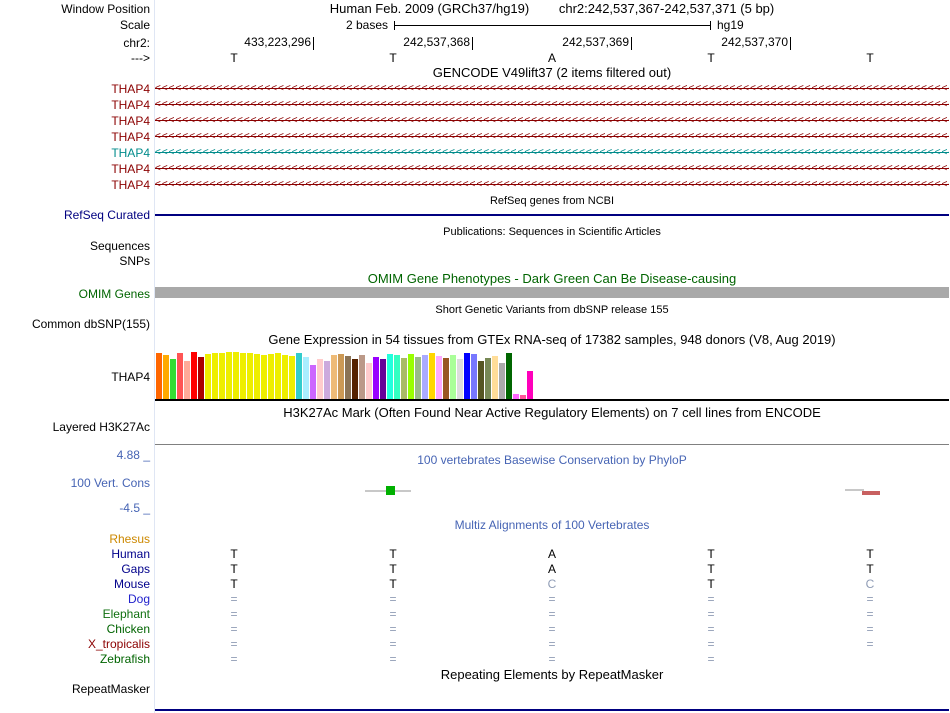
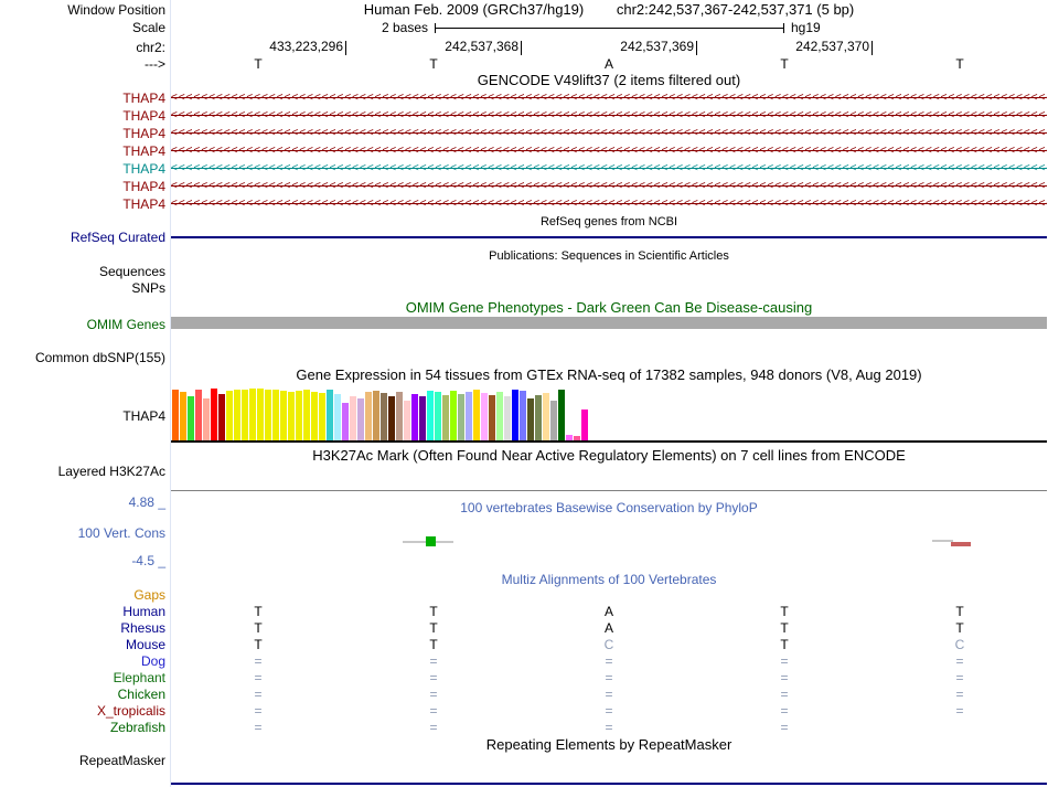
  Window Position
  Human Feb. 2009 (GRCh37/hg19) chr2:242,537,367-242,537,371 (5 bp)
  Scale
  2 bases
  hg19
  chr2:
  --->
  GENCODE V49lift37 (2 items filtered out)
  RefSeq genes from NCBI
  RefSeq Curated
  Publications: Sequences in Scientific Articles
  Sequences
  SNPs
  OMIM Gene Phenotypes - Dark Green Can Be Disease-causing
  OMIM Genes
- Short Genetic Variants from dbSNP release 155
  Common dbSNP(155)
  Gene Expression in 54 tissues from GTEx RNA-seq of 17382 samples, 948 donors (V8, Aug 2019)
  THAP4
  H3K27Ac Mark (Often Found Near Active Regulatory Elements) on 7 cell lines from ENCODE
  Layered H3K27Ac
  4.88 _
  100 vertebrates Basewise Conservation by PhyloP
  100 Vert. Cons
  -4.5 _
  Multiz Alignments of 100 Vertebrates
  Repeating Elements by RepeatMasker
  RepeatMasker
  433,223,296
  242,537,368
  242,537,369
  242,537,370
  T
  T
  A
  T
  T
  THAP4
  <<<<<<<<<<<<<<<<<<<<<<<<<<<<<<<<<<<<<<<<<<<<<<<<<<<<<<<<<<<<<<<<<<<<<<<<<<<<<<<<<<<<<<<<<<<<<<<<<<<<<<<<<<<<<<<<<<<<
  THAP4
  <<<<<<<<<<<<<<<<<<<<<<<<<<<<<<<<<<<<<<<<<<<<<<<<<<<<<<<<<<<<<<<<<<<<<<<<<<<<<<<<<<<<<<<<<<<<<<<<<<<<<<<<<<<<<<<<<<<<
  THAP4
  <<<<<<<<<<<<<<<<<<<<<<<<<<<<<<<<<<<<<<<<<<<<<<<<<<<<<<<<<<<<<<<<<<<<<<<<<<<<<<<<<<<<<<<<<<<<<<<<<<<<<<<<<<<<<<<<<<<<
  THAP4
  <<<<<<<<<<<<<<<<<<<<<<<<<<<<<<<<<<<<<<<<<<<<<<<<<<<<<<<<<<<<<<<<<<<<<<<<<<<<<<<<<<<<<<<<<<<<<<<<<<<<<<<<<<<<<<<<<<<<
  THAP4
  <<<<<<<<<<<<<<<<<<<<<<<<<<<<<<<<<<<<<<<<<<<<<<<<<<<<<<<<<<<<<<<<<<<<<<<<<<<<<<<<<<<<<<<<<<<<<<<<<<<<<<<<<<<<<<<<<<<<
  THAP4
  <<<<<<<<<<<<<<<<<<<<<<<<<<<<<<<<<<<<<<<<<<<<<<<<<<<<<<<<<<<<<<<<<<<<<<<<<<<<<<<<<<<<<<<<<<<<<<<<<<<<<<<<<<<<<<<<<<<<
  THAP4
  <<<<<<<<<<<<<<<<<<<<<<<<<<<<<<<<<<<<<<<<<<<<<<<<<<<<<<<<<<<<<<<<<<<<<<<<<<<<<<<<<<<<<<<<<<<<<<<<<<<<<<<<<<<<<<<<<<<<
- Rhesus
+ Gaps
  Human
  T
  T
  A
  T
  T
- Gaps
+ Rhesus
  T
  T
  A
  T
  T
  Mouse
  T
  T
  C
  T
  C
  Dog
  =
  =
  =
  =
  =
  Elephant
  =
  =
  =
  =
  =
  Chicken
  =
  =
  =
  =
  =
  X_tropicalis
  =
  =
  =
  =
  =
  Zebrafish
  =
  =
  =
  =
